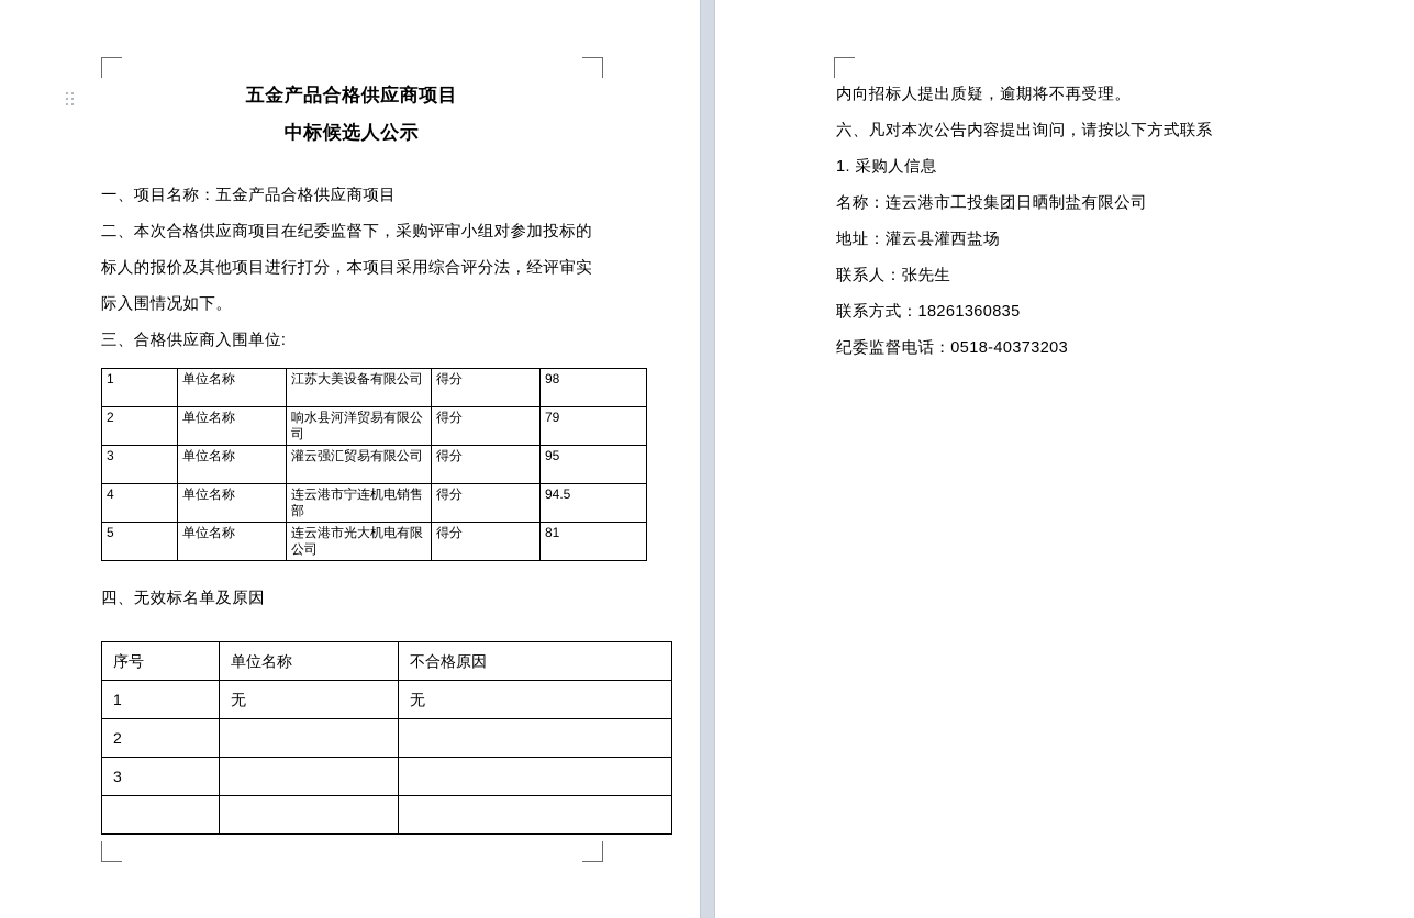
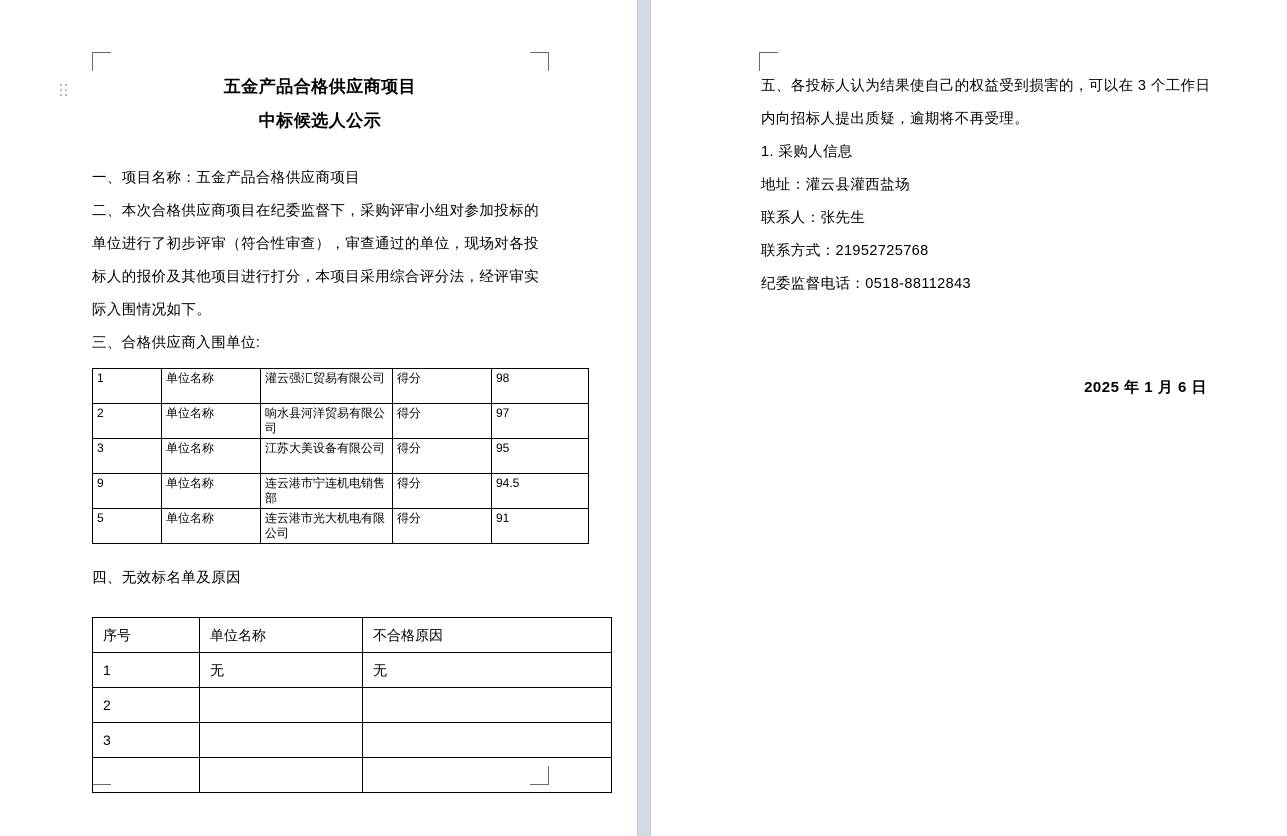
  五金产品合格供应商项目
  中标候选人公示
  一、项目名称：五金产品合格供应商项目
  二、本次合格供应商项目在纪委监督下，采购评审小组对参加投标的
+ 单位进行了初步评审（符合性审查），审查通过的单位，现场对各投
  标人的报价及其他项目进行打分，本项目采用综合评分法，经评审实
  际入围情况如下。
  三、合格供应商入围单位:
- 1	单位名称	江苏大美设备有限公司	得分	98
+ 1	单位名称	灌云强汇贸易有限公司	得分	98
- 2	单位名称	响水县河洋贸易有限公司	得分	79
+ 2	单位名称	响水县河洋贸易有限公司	得分	97
- 3	单位名称	灌云强汇贸易有限公司	得分	95
+ 3	单位名称	江苏大美设备有限公司	得分	95
- 4	单位名称	连云港市宁连机电销售部	得分	94.5
+ 9	单位名称	连云港市宁连机电销售部	得分	94.5
- 5	单位名称	连云港市光大机电有限公司	得分	81
+ 5	单位名称	连云港市光大机电有限公司	得分	91
  四、无效标名单及原因
  序号	单位名称	不合格原因
  1	无	无
  2
  3
+ 五、各投标人认为结果使自己的权益受到损害的，可以在 3 个工作日
  内向招标人提出质疑，逾期将不再受理。
- 六、凡对本次公告内容提出询问，请按以下方式联系
  1. 采购人信息
- 名称：连云港市工投集团日晒制盐有限公司
  地址：灌云县灌西盐场
  联系人：张先生
- 联系方式：18261360835
+ 联系方式：21952725768
- 纪委监督电话：0518-40373203
+ 纪委监督电话：0518-88112843
+ 2025 年 1 月 6 日
